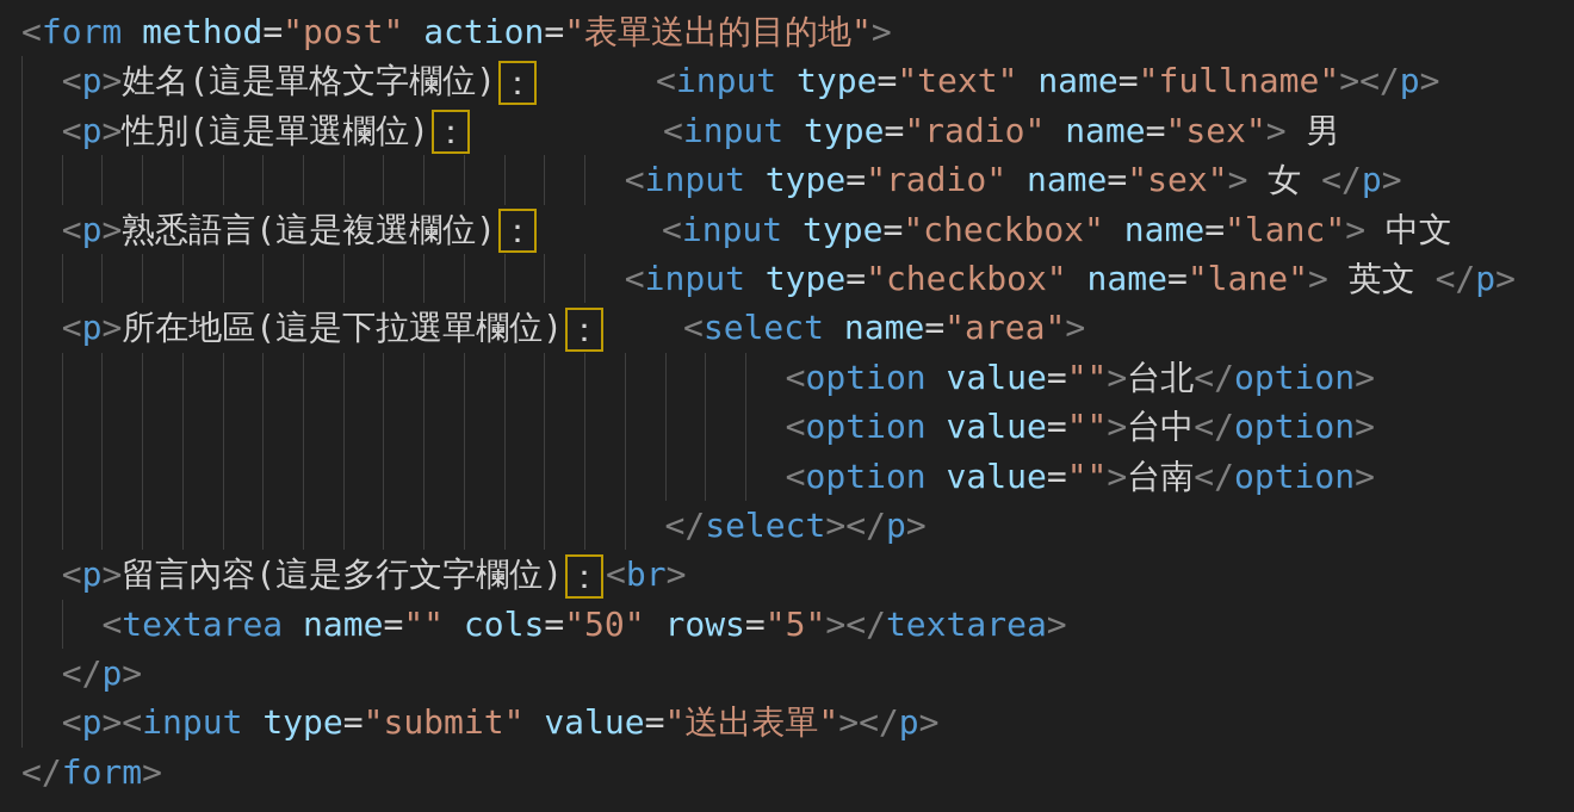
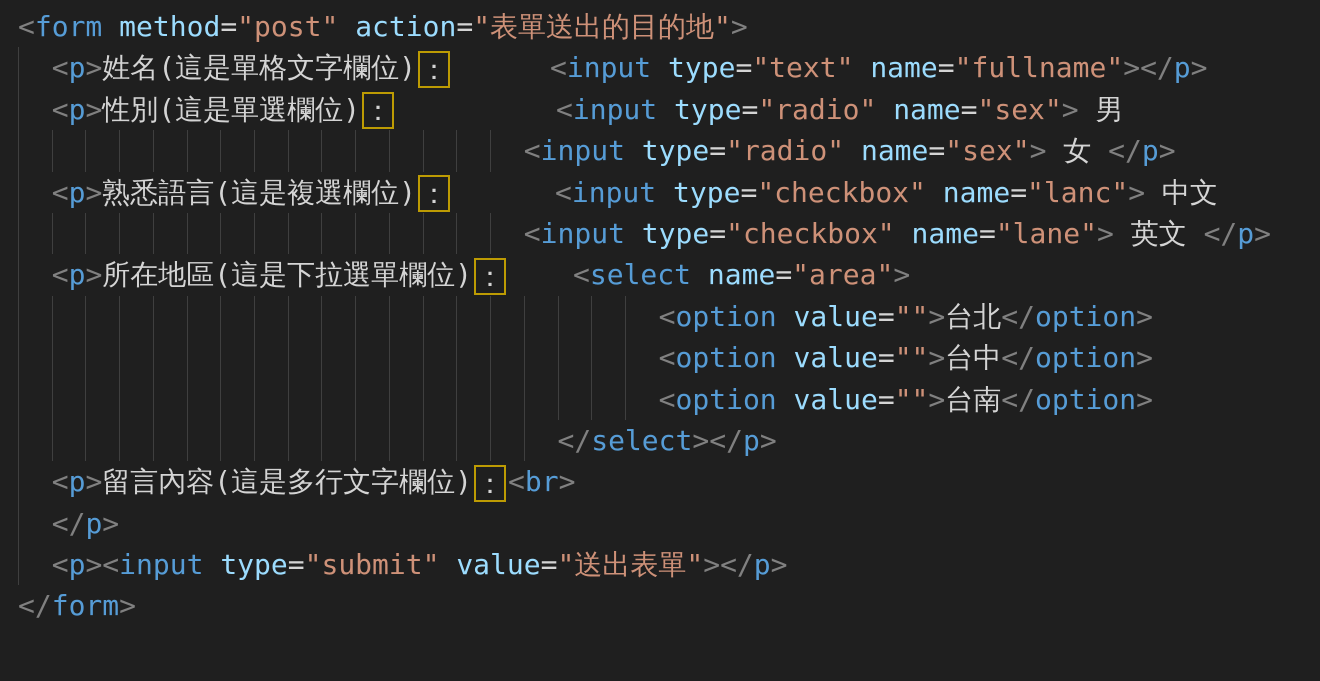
  <form method="post" action="表單送出的目的地">
  <p>姓名(這是單格文字欄位) ：
  <input type="text" name="fullname"></p>
  <p>性別(這是單選欄位) ：
  <input type="radio" name="sex"> 男
  <input type="radio" name="sex"> 女 </p>
  <p>熟悉語言(這是複選欄位) ：
  <input type="checkbox" name="lanc"> 中文
  <input type="checkbox" name="lane"> 英文 </p>
  <p>所在地區(這是下拉選單欄位) ：
  <select name="area">
  <option value="">台北</option>
  <option value="">台中</option>
  <option value="">台南</option>
  </select></p>
  <p>留言內容(這是多行文字欄位) ： <br>
- <textarea name="" cols="50" rows="5"></textarea>
  </p>
  <p><input type="submit" value="送出表單"></p>
  </form>
